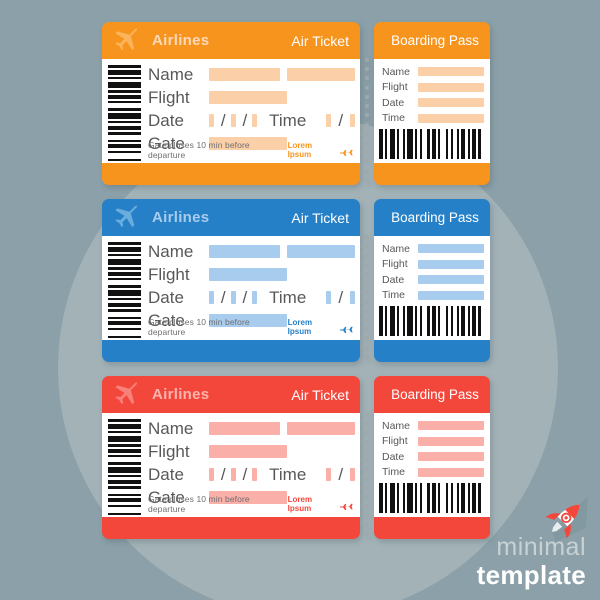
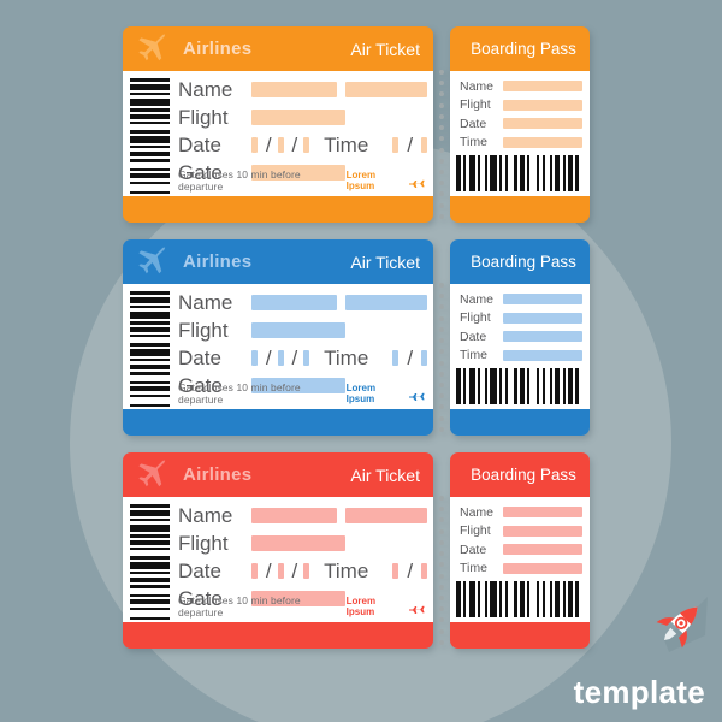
  Airlines
  Air Ticket
  Name
  Flight
  Date
  /
  /
  Time
  /
  Gate
  Gate closes 10 min before departure
  Lorem Ipsum
  Boarding Pass
  Name
  Flight
  Date
  Time
  Airlines
  Air Ticket
  Name
  Flight
  Date
  /
  /
  Time
  /
  Gate
  Gate closes 10 min before departure
  Lorem Ipsum
  Boarding Pass
  Name
  Flight
  Date
  Time
  Airlines
  Air Ticket
  Name
  Flight
  Date
  /
  /
  Time
  /
  Gate
  Gate closes 10 min before departure
  Lorem Ipsum
  Boarding Pass
  Name
  Flight
  Date
  Time
- minimal
  template
